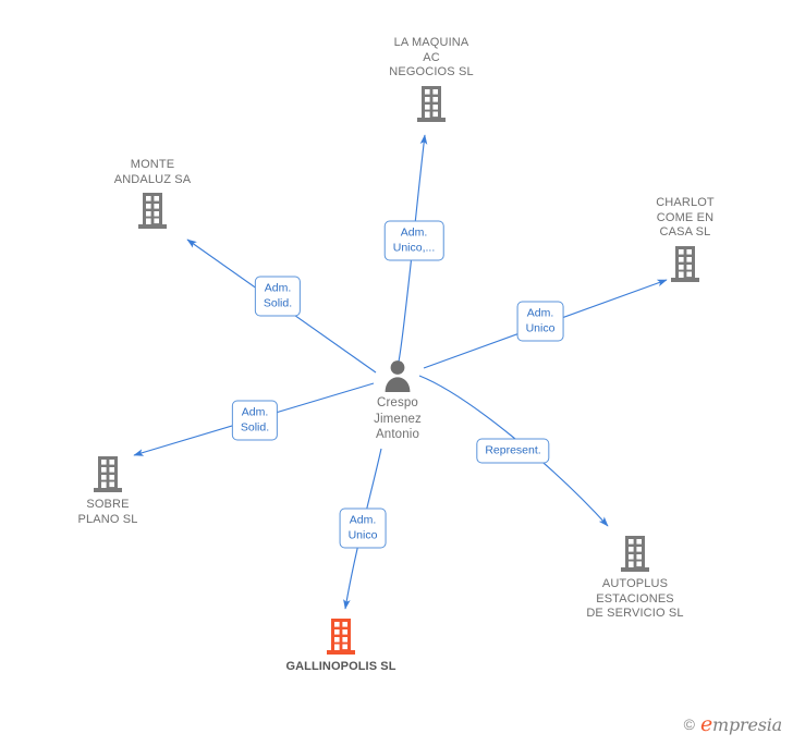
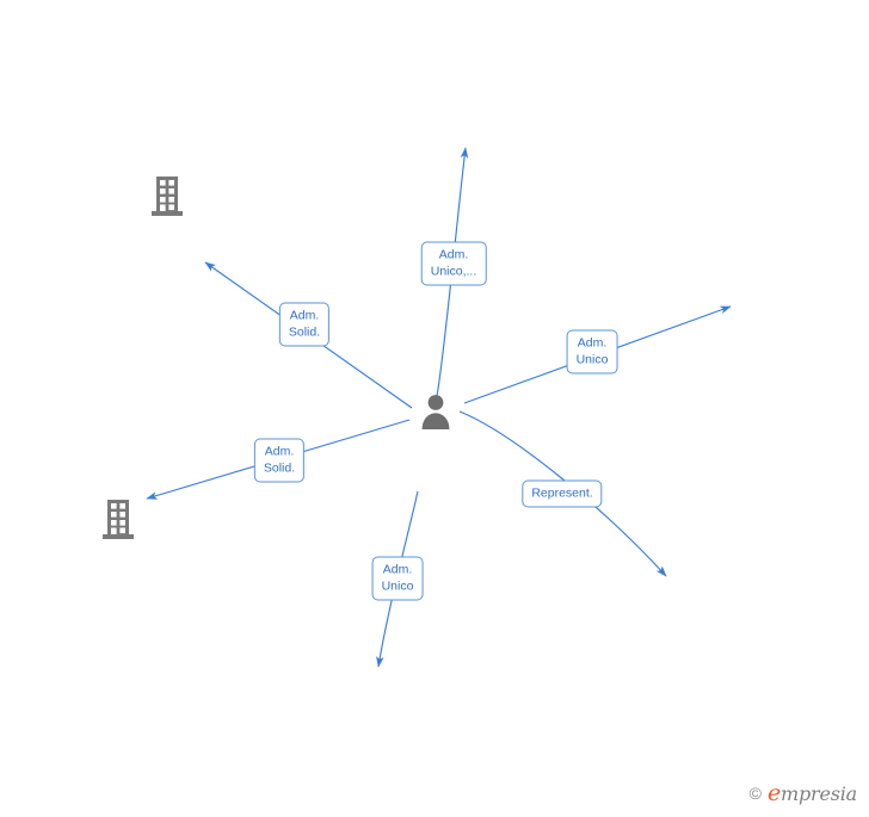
- LA MAQUINA
- AC
- NEGOCIOS SL
- MONTE
- ANDALUZ SA
- CHARLOT
- COME EN
- CASA SL
- SOBRE
- PLANO SL
- AUTOPLUS
- ESTACIONES
- DE SERVICIO SL
- GALLINOPOLIS SL
- Crespo
- Jimenez
- Antonio
  Adm.
  Unico,...
  Adm.
  Solid.
  Adm.
  Unico
  Adm.
  Solid.
  Represent.
  Adm.
  Unico
  ©
  empresia
